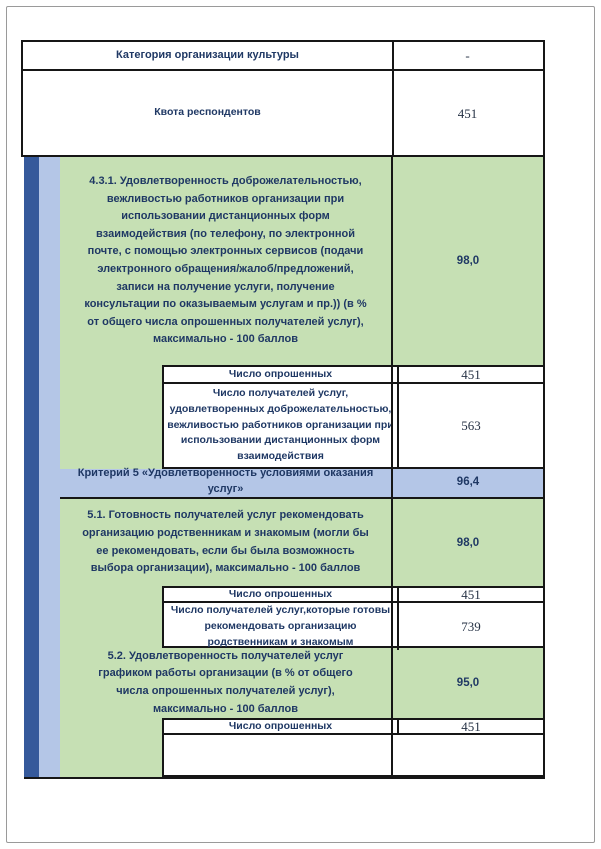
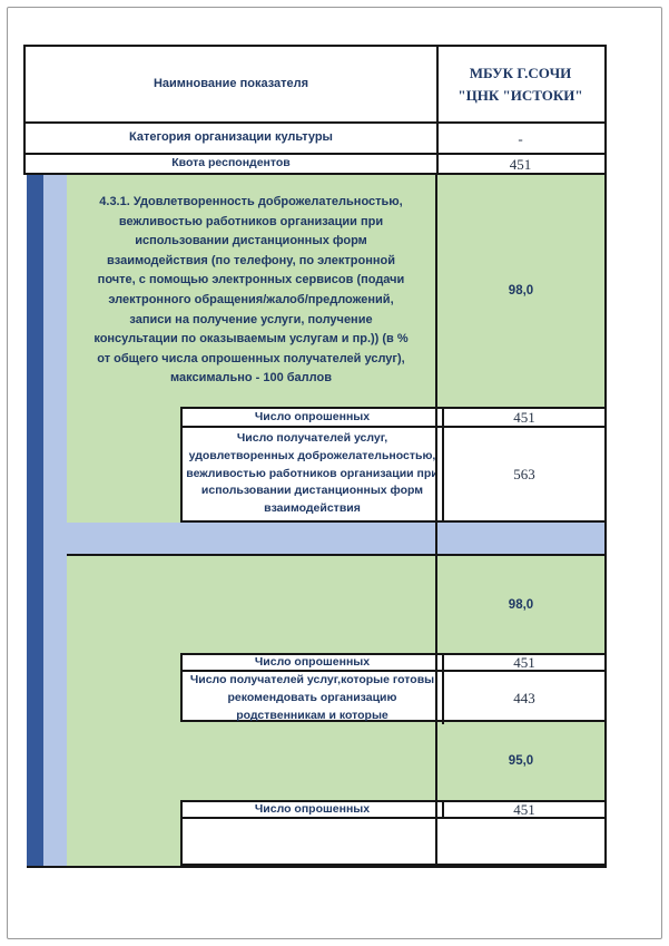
+ Наимнование показателя
+ МБУК Г.СОЧИ "ЦНК "ИСТОКИ"
  Категория организации культуры
  -
  Квота респондентов
  451
  4.3.1. Удовлетворенность доброжелательностью, вежливостью работников организации при использовании дистанционных форм взаимодействия (по телефону, по электронной почте, с помощью электронных сервисов (подачи электронного обращения/жалоб/предложений, записи на получение услуги, получение консультации по оказываемым услугам и пр.)) (в % от общего числа опрошенных получателей услуг), максимально - 100 баллов
  98,0
  Число опрошенных
  451
  Число получателей услуг, удовлетворенных доброжелательностью, вежливостью работников организации пр использовании дистанционных форм взаимодействия
  563
- Критерий 5 «Удовлетворенность условиями оказания услуг»
- 96,4
- 5.1. Готовность получателей услуг рекомендовать организацию родственникам и знакомым (могли бы ее рекомендовать, если бы была возможность выбора организации), максимально - 100 баллов
  98,0
  Число опрошенных
  451
- Число получателей услуг,которые готовы рекомендовать организацию родственникам и знакомым
+ Число получателей услуг,которые готовы рекомендовать организацию родственникам и которые
- 739
+ 443
- 5.2. Удовлетворенность получателей услуг графиком работы организации (в % от общего числа опрошенных получателей услуг), максимально - 100 баллов
  95,0
  Число опрошенных
  451
